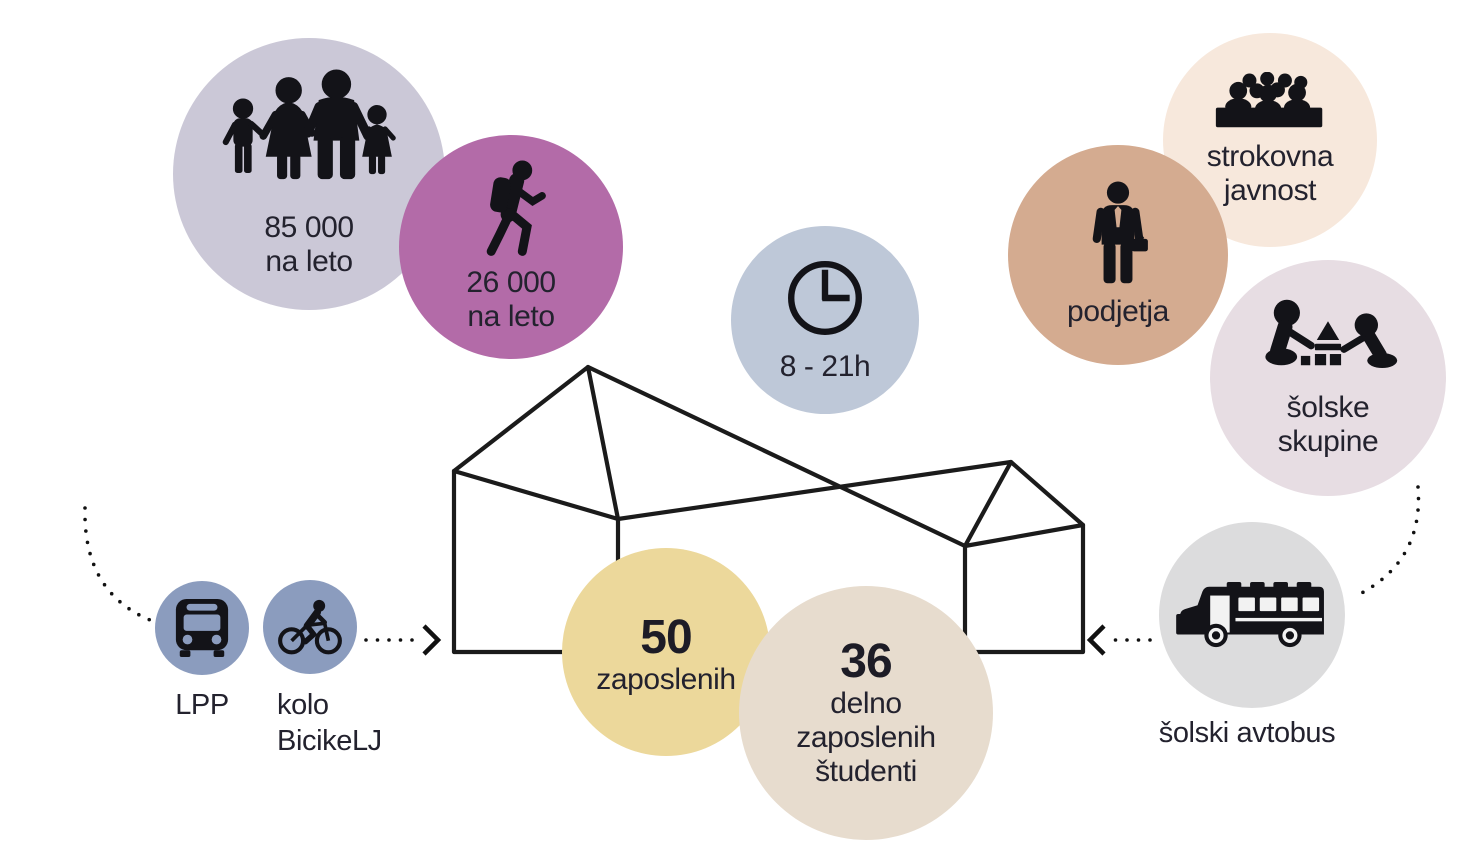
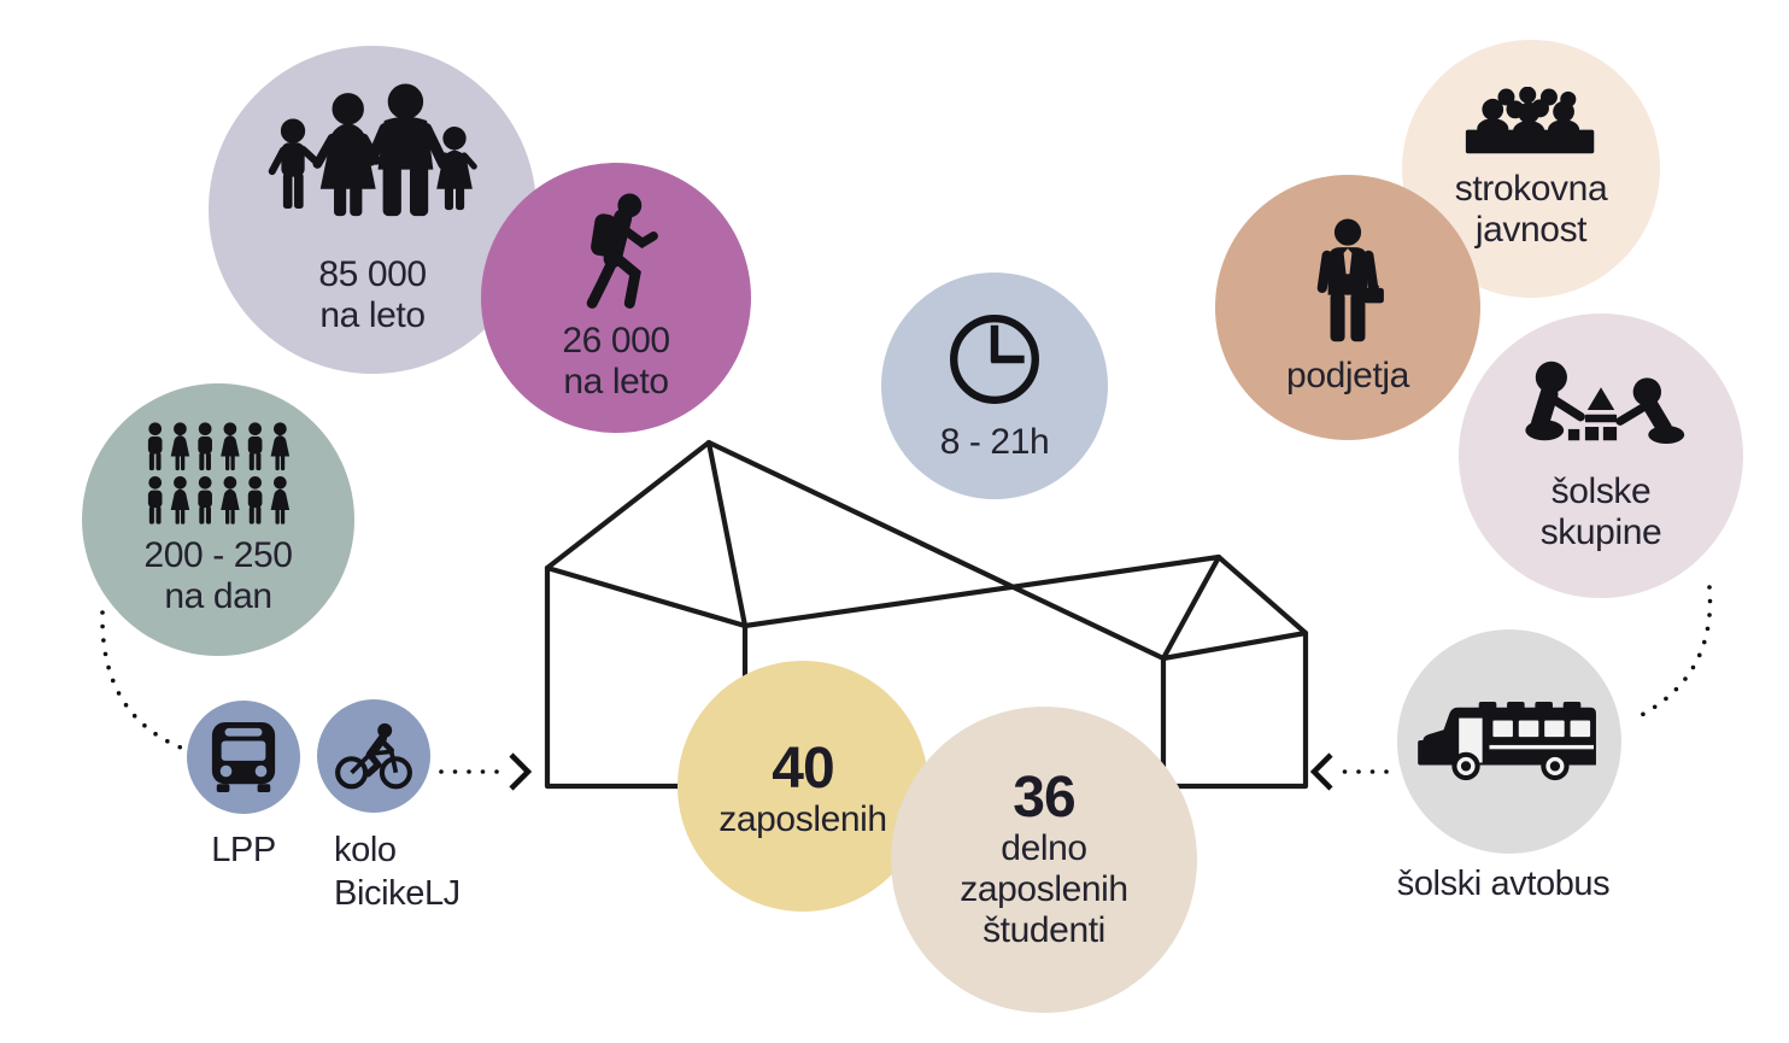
  85 000
  na leto
  26 000
  na leto
+ 200 - 250
+ na dan
  8 - 21h
  podjetja
  strokovna
  javnost
  šolske
  skupine
- 50
+ 40
  zaposlenih
  36
  delno
  zaposlenih
  študenti
  LPP
  kolo
  BicikeLJ
  šolski avtobus
